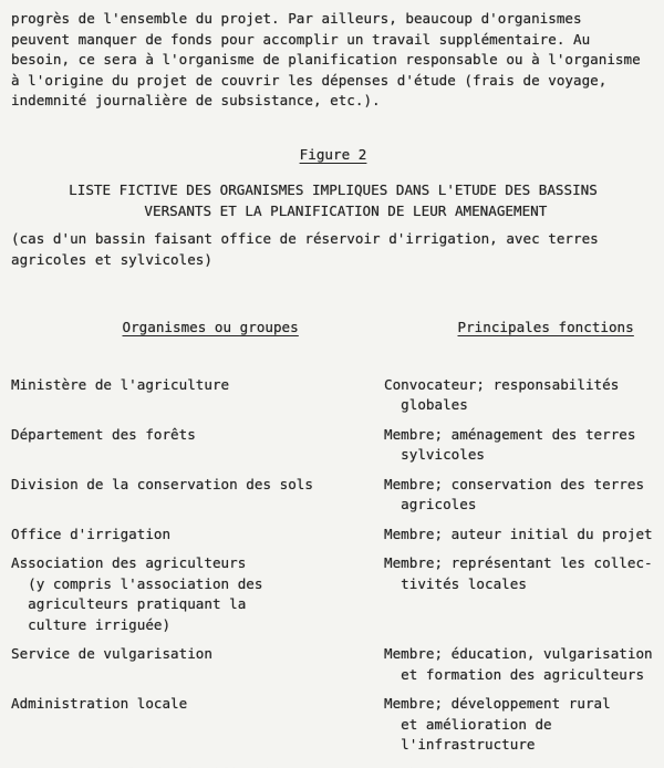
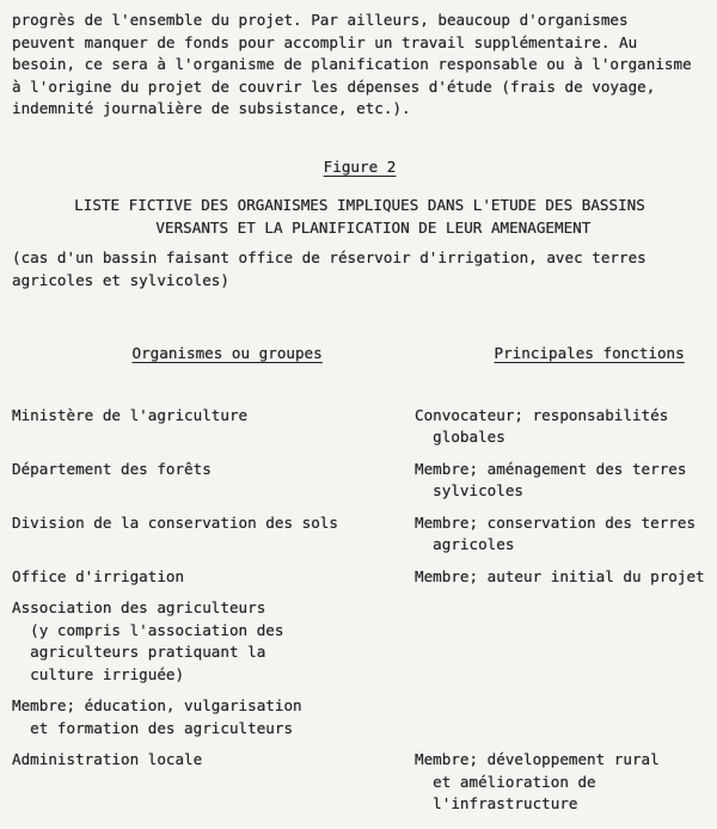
  progrès de l'ensemble du projet. Par ailleurs, beaucoup d'organismes
  peuvent manquer de fonds pour accomplir un travail supplémentaire. Au
  besoin, ce sera à l'organisme de planification responsable ou à l'organisme
  à l'origine du projet de couvrir les dépenses d'étude (frais de voyage,
  indemnité journalière de subsistance, etc.).
  Figure 2
  LISTE FICTIVE DES ORGANISMES IMPLIQUES DANS L'ETUDE DES BASSINS
  VERSANTS ET LA PLANIFICATION DE LEUR AMENAGEMENT
  (cas d'un bassin faisant office de réservoir d'irrigation, avec terres
  agricoles et sylvicoles)
  Organismes ou groupes
  Principales fonctions
  Ministère de l'agriculture
  Convocateur; responsabilités
  globales
  Département des forêts
  Membre; aménagement des terres
  sylvicoles
  Division de la conservation des sols
  Membre; conservation des terres
  agricoles
  Office d'irrigation
  Membre; auteur initial du projet
  Association des agriculteurs
  (y compris l'association des
  agriculteurs pratiquant la
  culture irriguée)
- Membre; représentant les collec-
- tivités locales
- Service de vulgarisation
  Membre; éducation, vulgarisation
  et formation des agriculteurs
  Administration locale
  Membre; développement rural
  et amélioration de
  l'infrastructure
